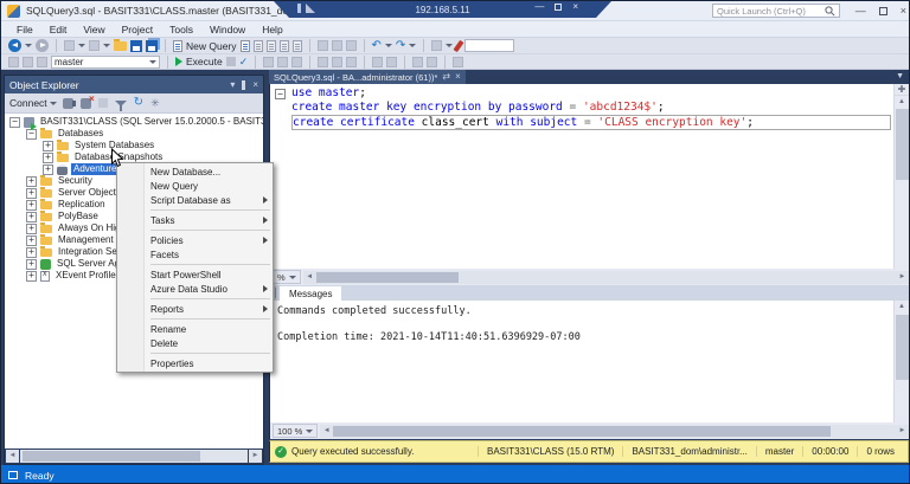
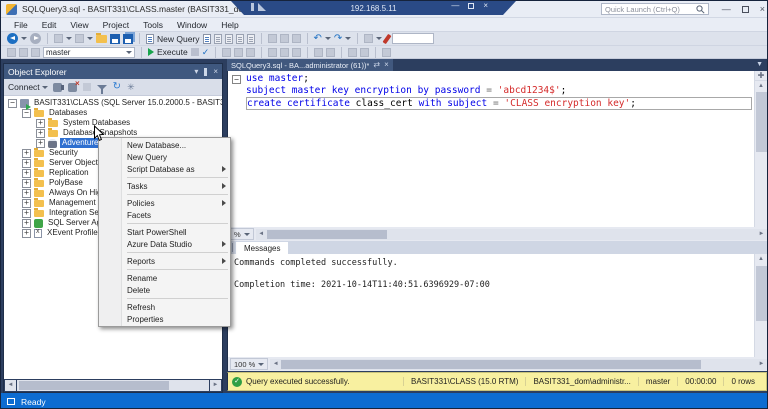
  SQLQuery3.sql - BASIT331\CLASS.master (BASIT331_d
  Quick Launch (Ctrl+Q)
  —
  ×
  192.168.5.11
  —
  ×
  File
  Edit
  View
  Project
  Tools
  Window
  Help
  New Query
  ↶
  ↷
  master
  Execute
  ✓
  Object Explorer
  ▾
  ×
  Connect
  ↻
  ✳
  −
  BASIT331\CLASS (SQL Server 15.0.2000.5 - BASIT
  −
  Databases
  +
  System Databases
  +
  Databas Snapshots
  +
  +
  Security
  +
  Server Object
  +
  Replication
  +
  PolyBase
  +
  Always On Hi
  +
  Management
  +
  Integration Se
  +
  SQL Server A
  +
  XEvent Profile
  SQLQuery3.sql - BA...administrator (61))*
  ⇄
  ×
  −
  use master;
- create master key encryption by password = 'abcd1234$';
+ subject master key encryption by password = 'abcd1234$';
  create certificate class_cert with subject = 'CLASS encryption key';
  ✚
  %
  Messages
  Commands completed successfully.
  Completion time: 2021-10-14T11:40:51.6396929-07:00
  100 %
  Query executed successfully.
  BASIT331\CLASS (15.0 RTM)
  BASIT331_dom\administr...
  master
  00:00:00
  0 rows
  Ready
  New Database...
  New Query
  Script Database as
  Tasks
  Policies
  Facets
  Start PowerShell
  Azure Data Studio
  Reports
  Rename
  Delete
+ Refresh
  Properties
